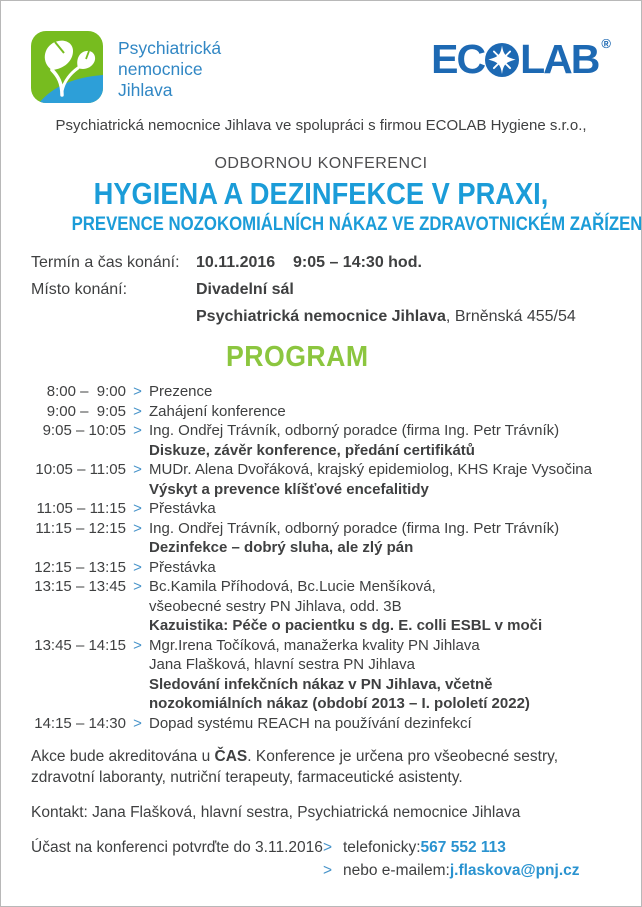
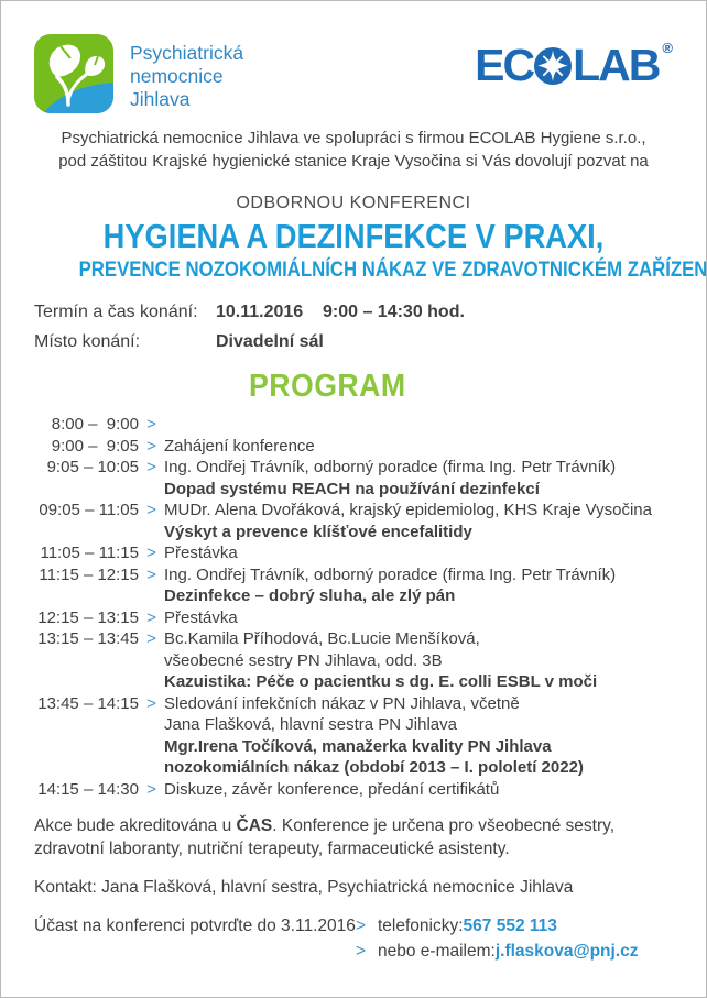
  Psychiatrická
  nemocnice
  Jihlava
  EC
  LAB
  ®
  Psychiatrická nemocnice Jihlava ve spolupráci s firmou ECOLAB Hygiene s.r.o.,
+ pod záštitou Krajské hygienické stanice Kraje Vysočina si Vás dovolují pozvat na
  ODBORNOU KONFERENCI
  HYGIENA A DEZINFEKCE V PRAXI,
  PREVENCE NOZOKOMIÁLNÍCH NÁKAZ VE ZDRAVOTNICKÉM ZAŘÍZEN
  Termín a čas konání:
- 10.11.2016 9:05 – 14:30 hod.
+ 10.11.2016 9:00 – 14:30 hod.
  Místo konání:
  Divadelní sál
- Psychiatrická nemocnice Jihlava, Brněnská 455/54
  PROGRAM
  8:00 – 9:00
  >
- Prezence
  9:00 – 9:05
  >
  Zahájení konference
  9:05 – 10:05
  >
  Ing. Ondřej Trávník, odborný poradce (firma Ing. Petr Trávník)
- Diskuze, závěr konference, předání certifikátů
+ Dopad systému REACH na používání dezinfekcí
- 10:05 – 11:05
+ 09:05 – 11:05
  >
  MUDr. Alena Dvořáková, krajský epidemiolog, KHS Kraje Vysočina
  Výskyt a prevence klíšťové encefalitidy
  11:05 – 11:15
  >
  Přestávka
  11:15 – 12:15
  >
  Ing. Ondřej Trávník, odborný poradce (firma Ing. Petr Trávník)
  Dezinfekce – dobrý sluha, ale zlý pán
  12:15 – 13:15
  >
  Přestávka
  13:15 – 13:45
  >
  Bc.Kamila Příhodová, Bc.Lucie Menšíková,
  všeobecné sestry PN Jihlava, odd. 3B
  Kazuistika: Péče o pacientku s dg. E. colli ESBL v moči
  13:45 – 14:15
  >
- Mgr.Irena Točíková, manažerka kvality PN Jihlava
+ Sledování infekčních nákaz v PN Jihlava, včetně
  Jana Flašková, hlavní sestra PN Jihlava
- Sledování infekčních nákaz v PN Jihlava, včetně
+ Mgr.Irena Točíková, manažerka kvality PN Jihlava
  nozokomiálních nákaz (období 2013 – I. pololetí 2022)
  14:15 – 14:30
  >
- Dopad systému REACH na používání dezinfekcí
+ Diskuze, závěr konference, předání certifikátů
  Akce bude akreditována u ČAS. Konference je určena pro všeobecné sestry, zdravotní laboranty, nutriční terapeuty, farmaceutické asistenty.
  Kontakt: Jana Flašková, hlavní sestra, Psychiatrická nemocnice Jihlava
  Účast na konferenci potvrďte do 3.11.2016
  >
  telefonicky:
  567 552 113
  >
  nebo e-mailem:
  j.flaskova@pnj.cz
